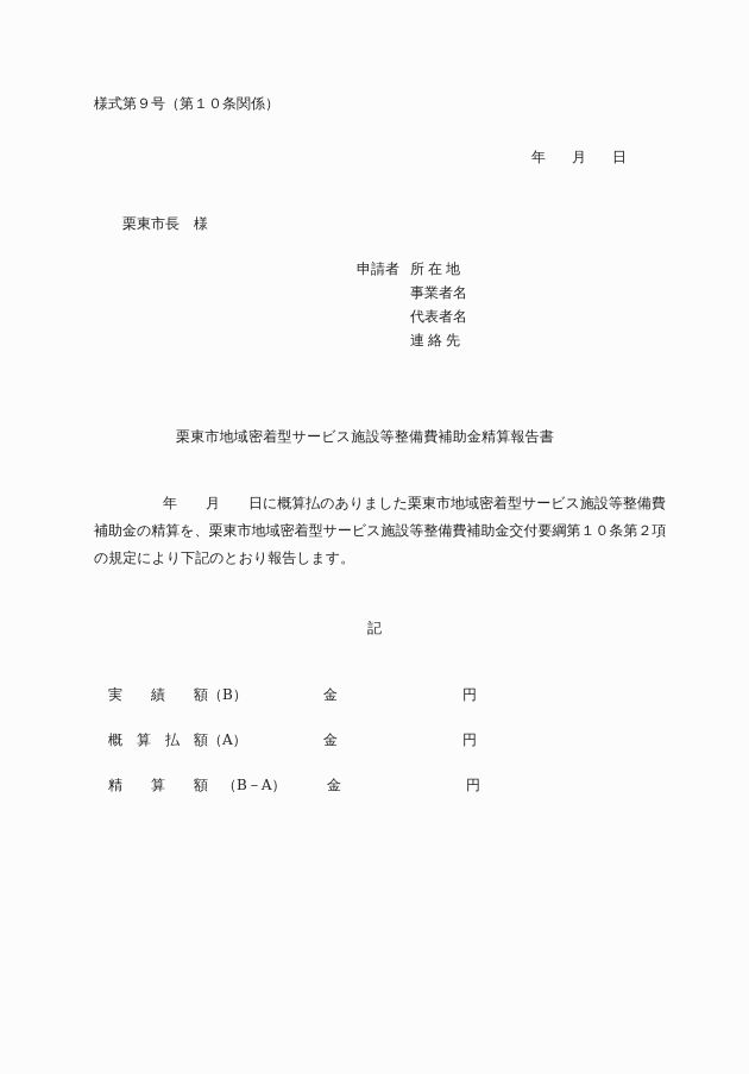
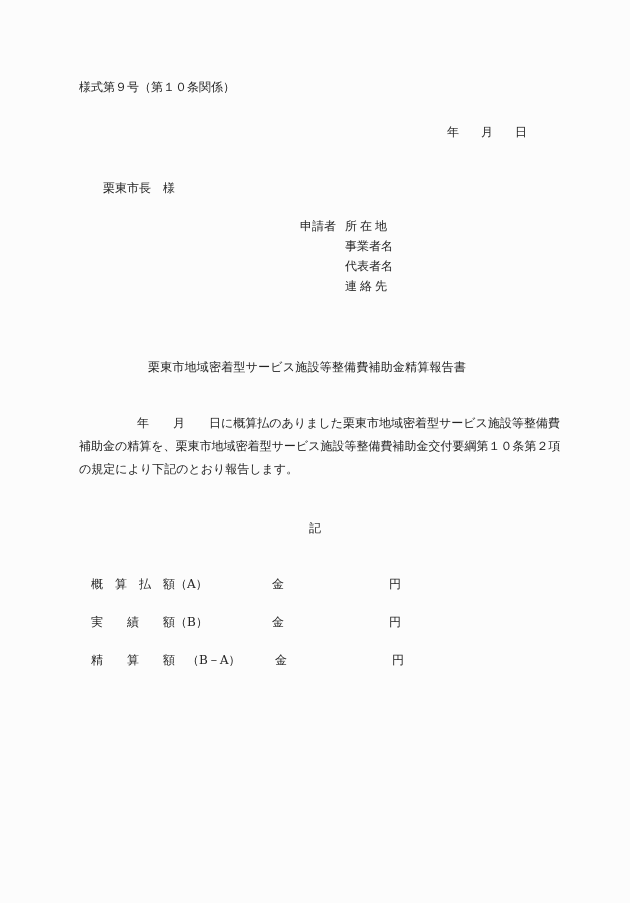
  様式第９号（第１０条関係）
  年 月 日
  栗東市長 様
  申請者
  所在地
  事業者名
  代表者名
  連絡先
  栗東市地域密着型サービス施設等整備費補助金精算報告書
  年 月 日に概算払のありました栗東市地域密着型サービス施設等整備費
  補助金の精算を、栗東市地域密着型サービス施設等整備費補助金交付要綱第１０条第２項
  の規定により下記のとおり報告します。
  記
- 実 績 額（B）
+ 概 算 払 額（A）
  金
  円
- 概 算 払 額（A）
+ 実 績 額（B）
  金
  円
  精 算 額 （B－A）
  金
  円
